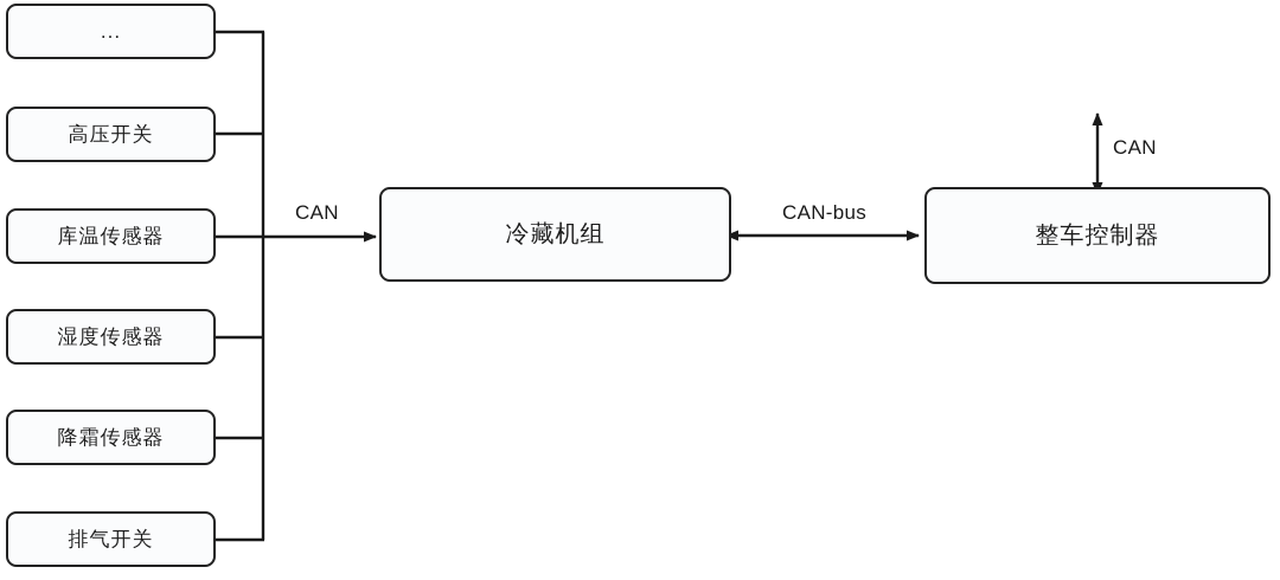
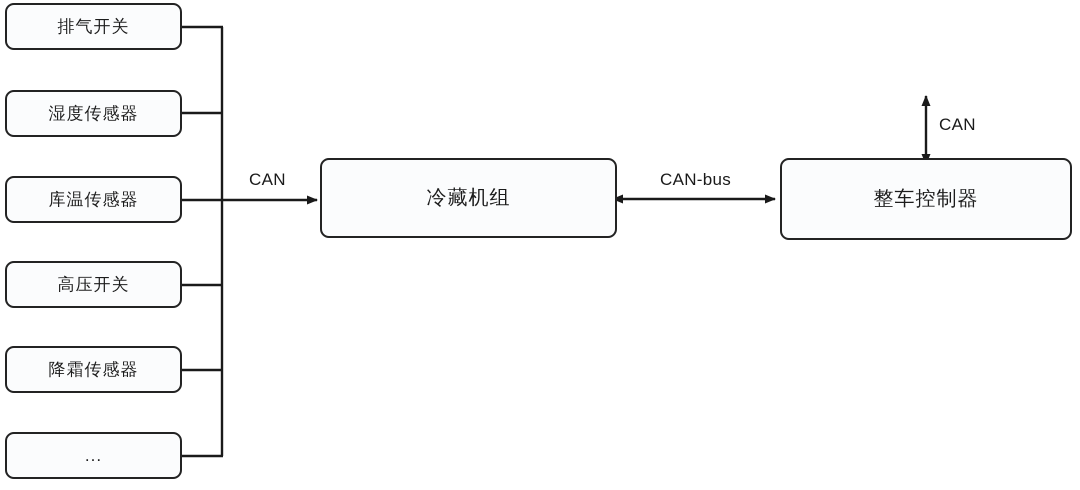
- ...
+ 排气开关
- 高压开关
+ 湿度传感器
  库温传感器
- 湿度传感器
+ 高压开关
  降霜传感器
- 排气开关
+ ...
  冷藏机组
  整车控制器
  CAN
  CAN-bus
  CAN
